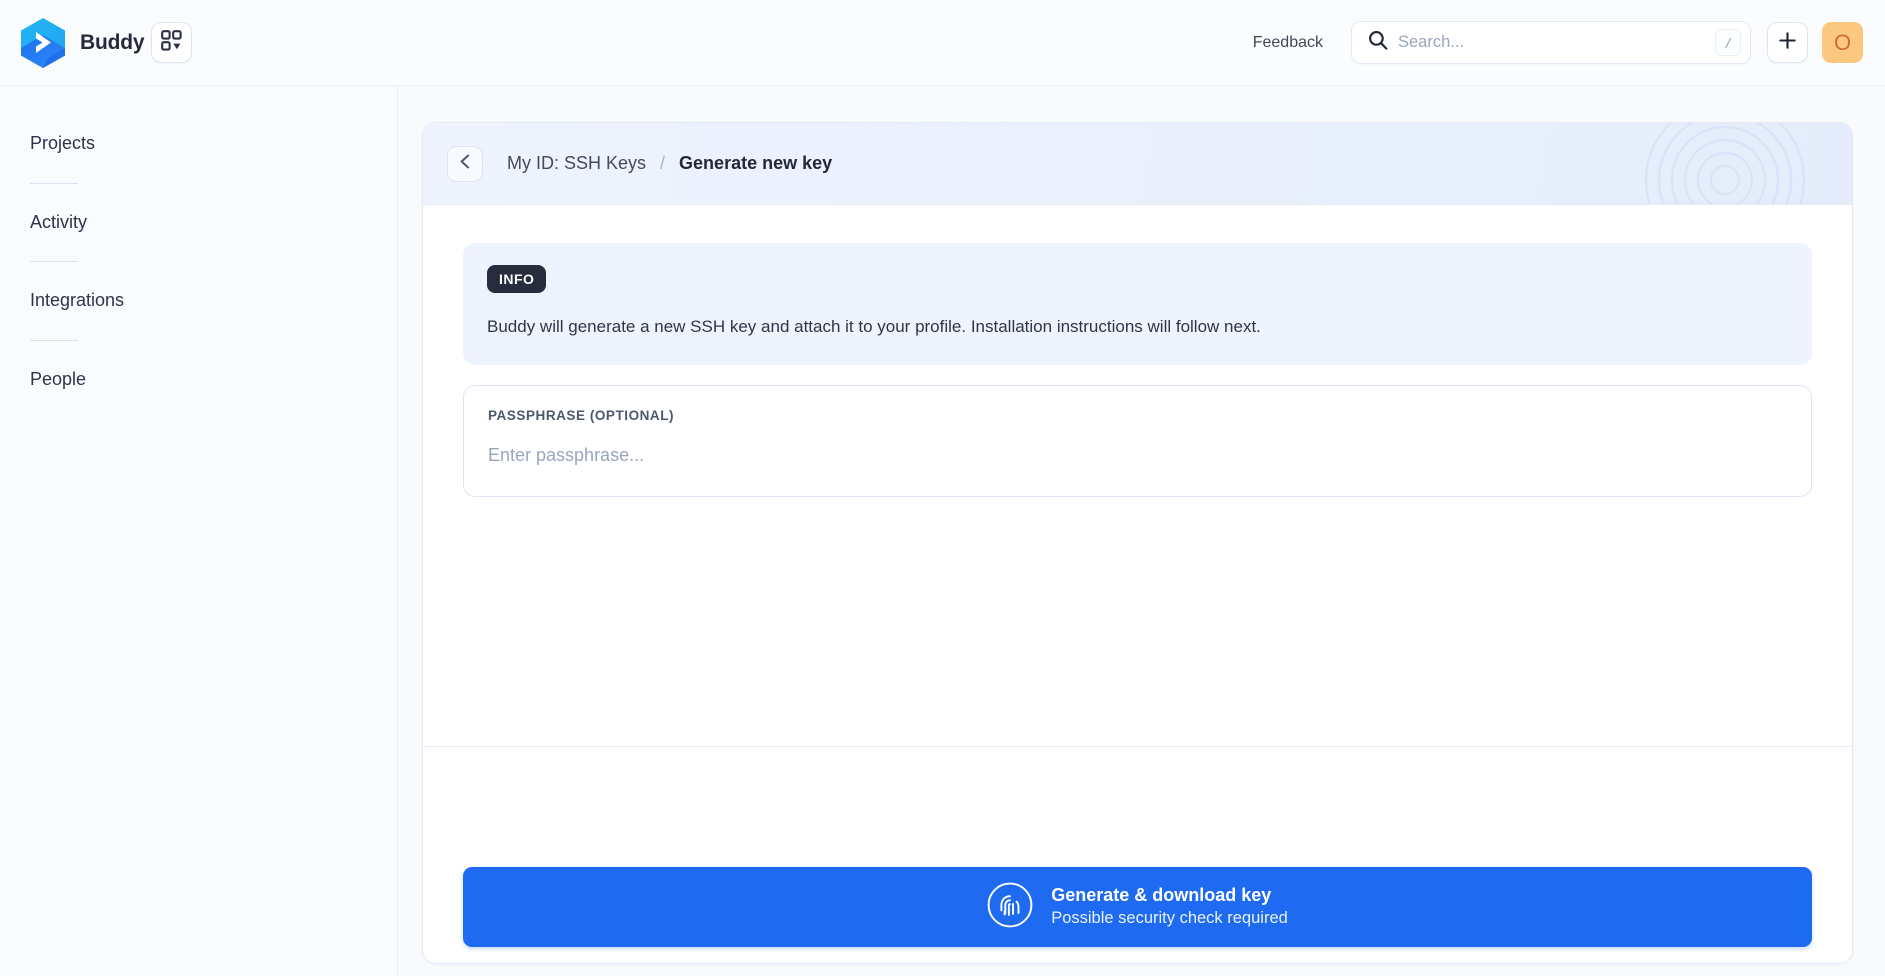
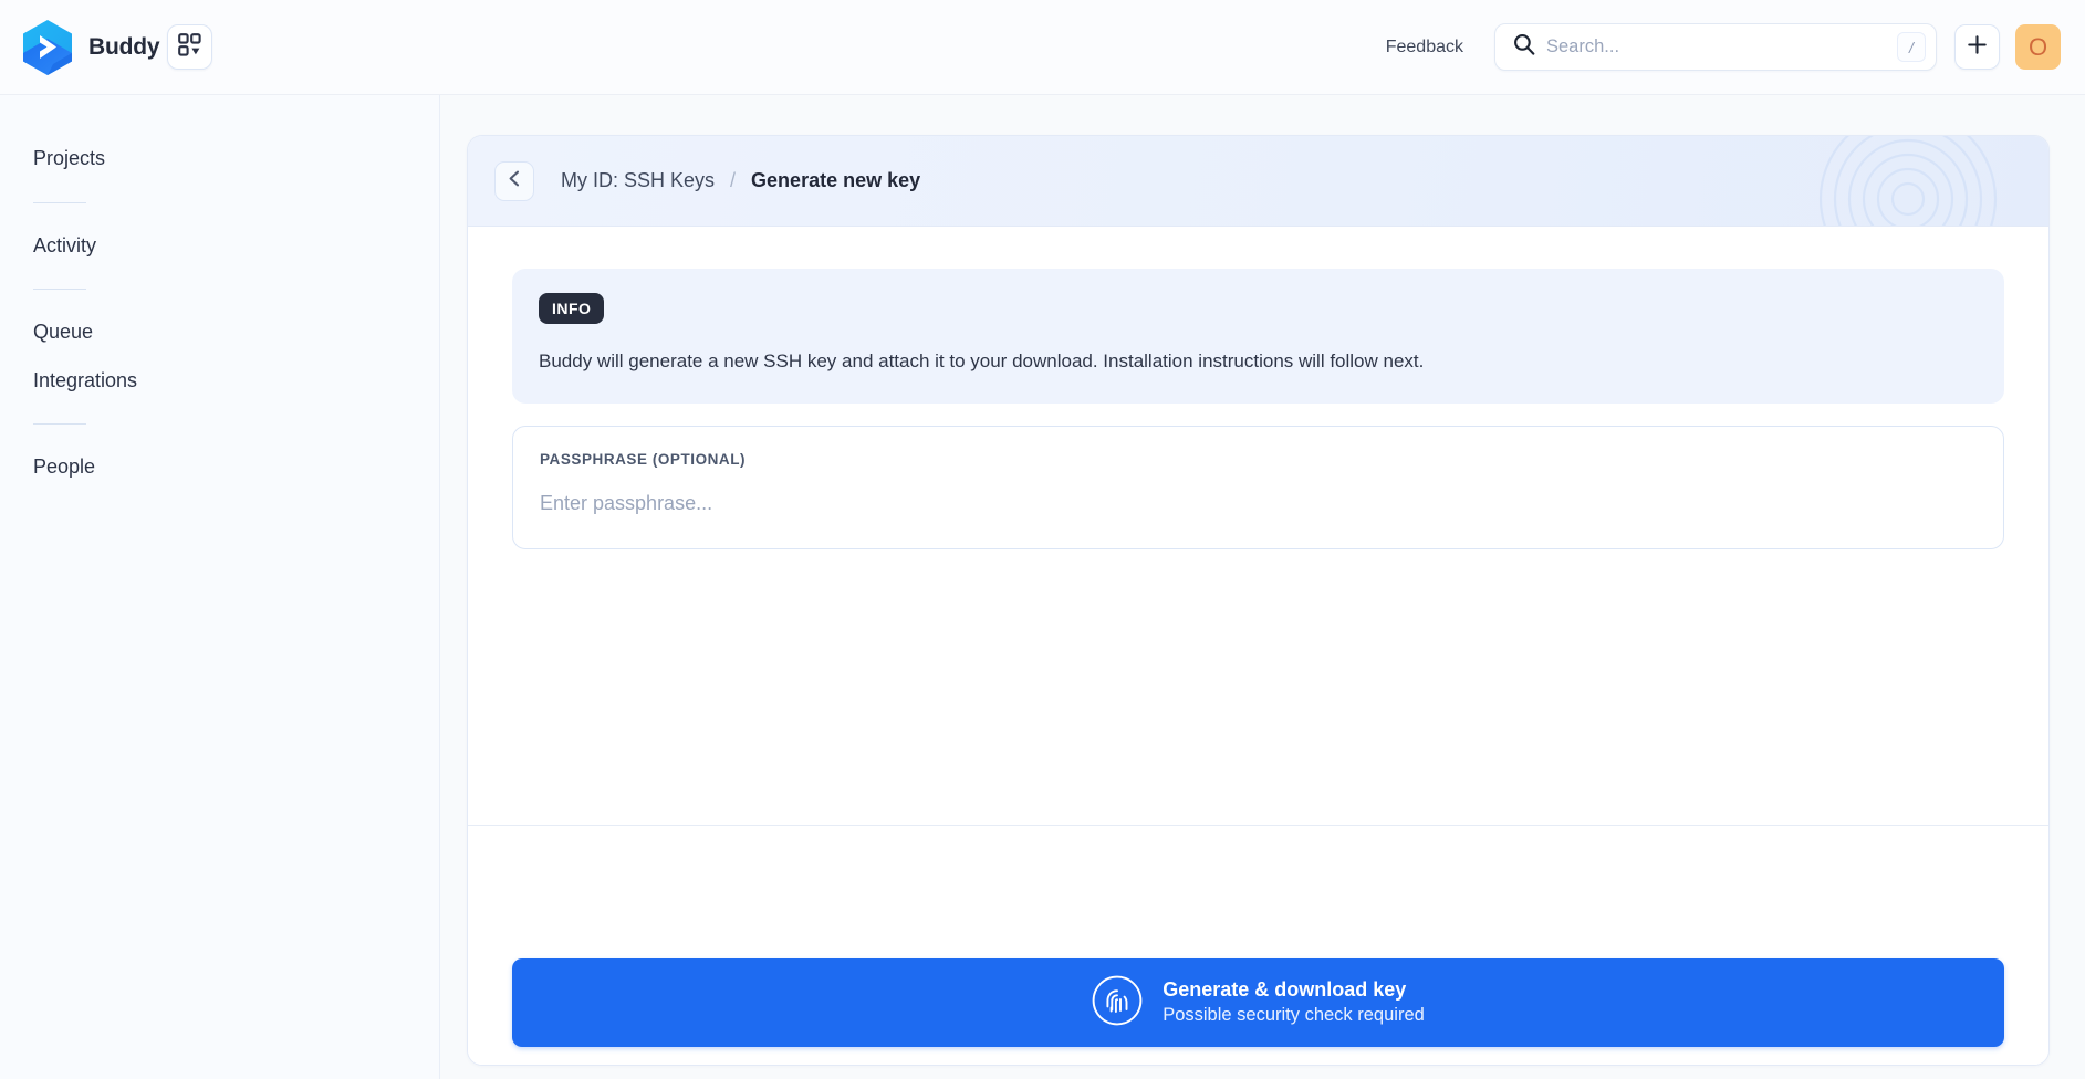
  Buddy
  Feedback
  Search...
  /
  O
  Projects
  Activity
+ Queue
  Integrations
  People
  My ID: SSH Keys
  /
  Generate new key
  INFO
- Buddy will generate a new SSH key and attach it to your profile. Installation instructions will follow next.
+ Buddy will generate a new SSH key and attach it to your download. Installation instructions will follow next.
  PASSPHRASE (OPTIONAL)
  Enter passphrase...
  Generate & download key
  Possible security check required
